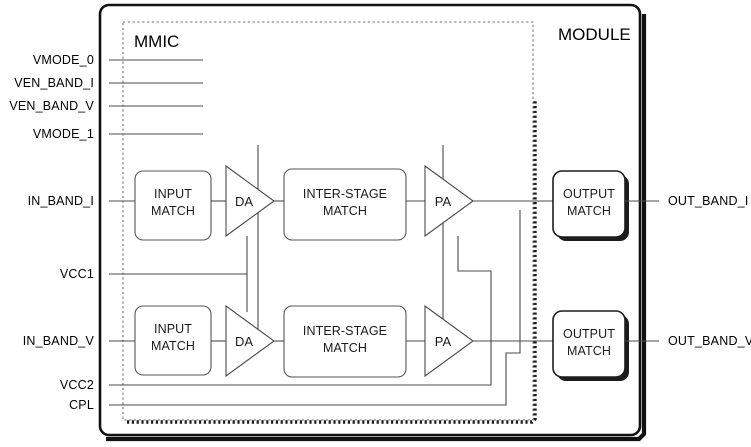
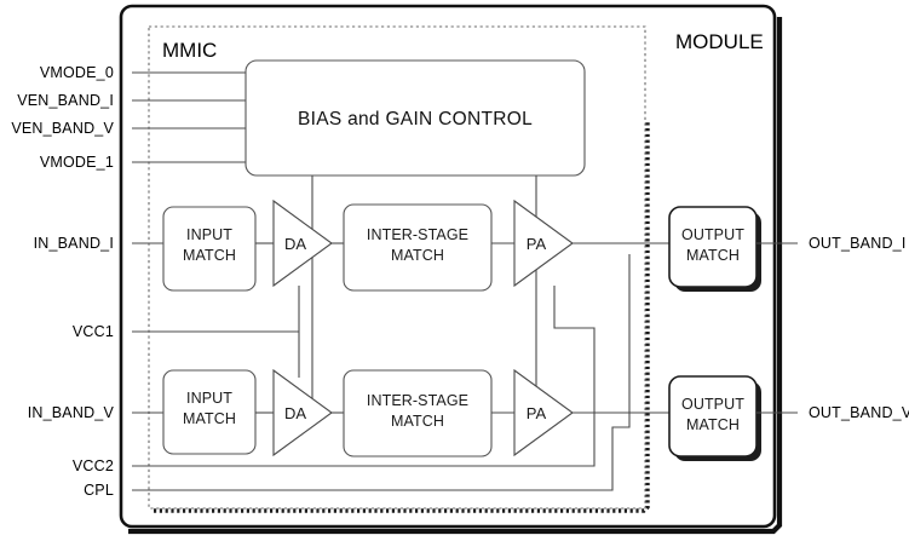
  MMIC
  MODULE
  VMODE_0
  VEN_BAND_I
  VEN_BAND_V
  VMODE_1
+ BIAS and GAIN CONTROL
  IN_BAND_I
  INPUT
  MATCH
  DA
  INTER-STAGE
  MATCH
  PA
  OUTPUT
  MATCH
  OUT_BAND_I
  VCC1
  IN_BAND_V
  INPUT
  MATCH
  DA
  INTER-STAGE
  MATCH
  PA
  OUTPUT
  MATCH
  OUT_BAND_V
  VCC2
  CPL
